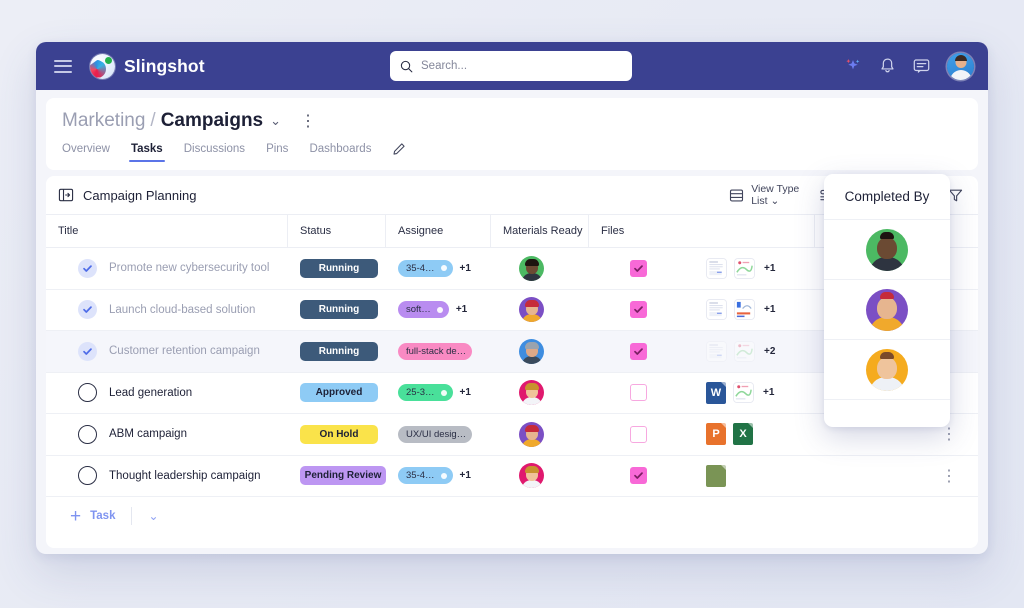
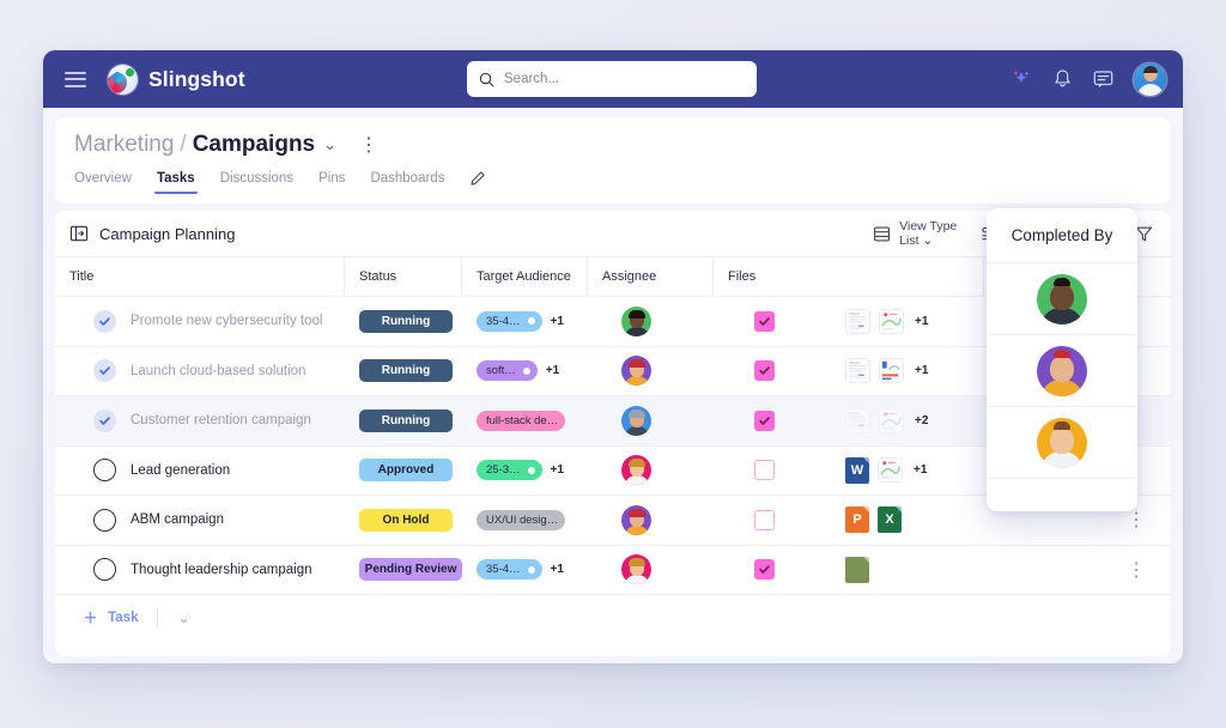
  Slingshot
  Search...
  Marketing
  /
  Campaigns
  ⌄
  ⋮
  Overview
  Tasks
  Discussions
  Pins
  Dashboards
  Campaign Planning
  View Type
  List ⌄
  Title
  Status
+ Target Audience
  Assignee
- Materials Ready
  Files
  Promote new cybersecurity tool
  Running
  35-4…
  +1
  +1
  Launch cloud-based solution
  Running
  soft…
  +1
  +1
  Customer retention campaign
  Running
  full-stack de…
  +2
  Lead generation
  Approved
  25-3…
  +1
  W
  +1
  ABM campaign
  On Hold
  UX/UI desig…
  P
  X
  ⋮
  Thought leadership campaign
  Pending Review
  35-4…
  +1
  ⋮
  +
  Task
  ⌄
  Completed By
